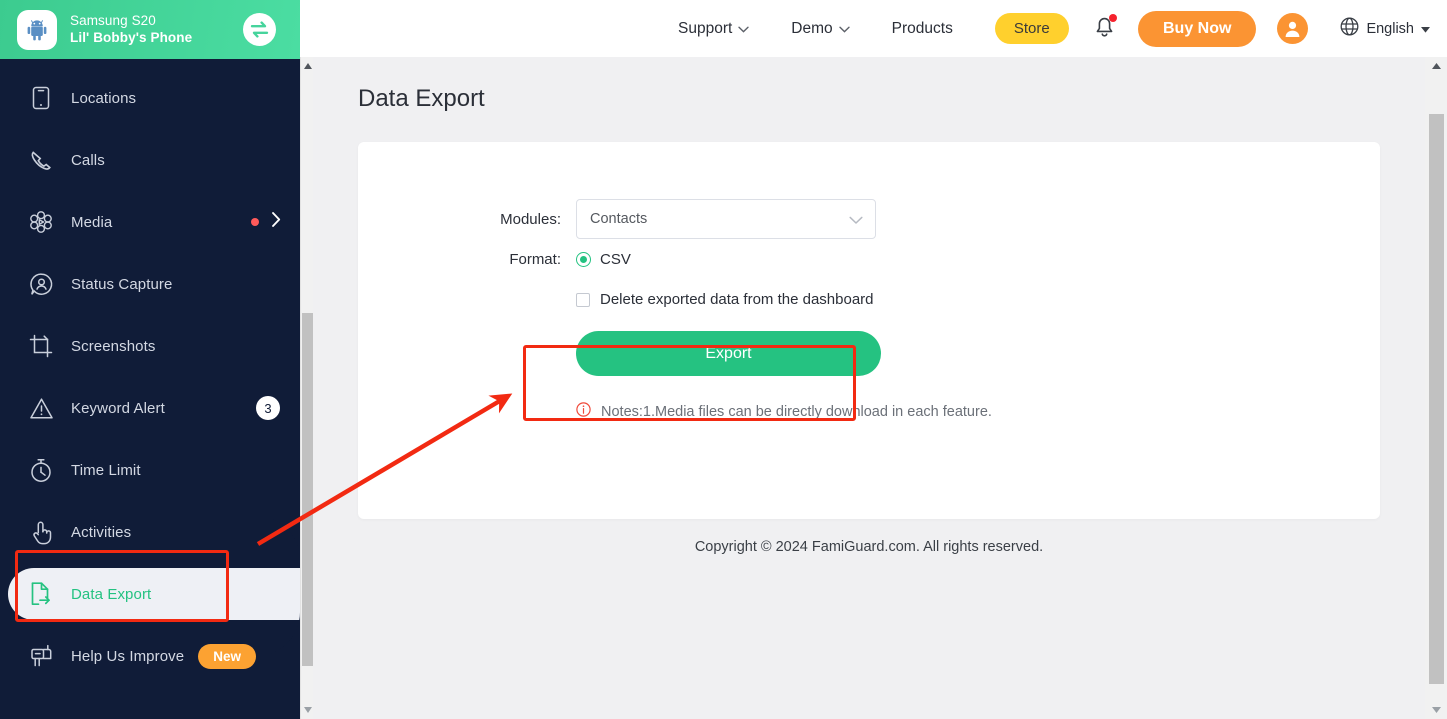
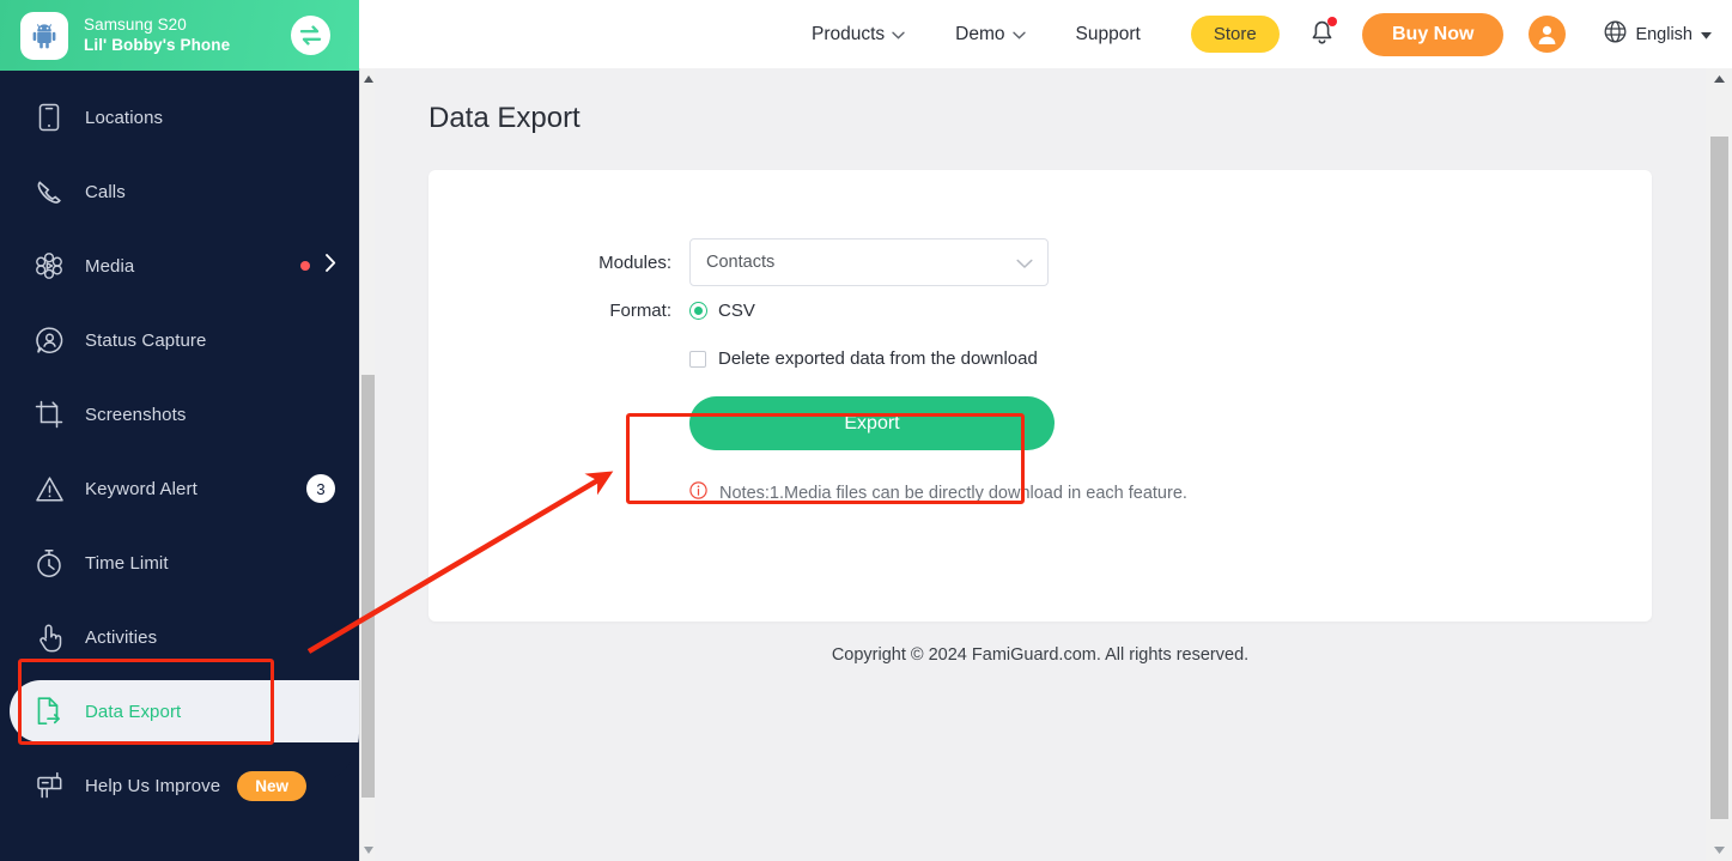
  Samsung S20
  Lil' Bobby's Phone
  Locations
  Calls
  Media
  Status Capture
  Screenshots
  Keyword Alert
  3
  Time Limit
  Activities
  Data Export
  Help Us Improve
  New
- Support
+ Products
  Demo
- Products
+ Support
  Store
  Buy Now
  English
  Data Export
  Modules:
  Contacts
  Format:
  CSV
- Delete exported data from the dashboard
+ Delete exported data from the download
  Export
  Notes:1.Media files can be directly download in each feature.
  Copyright © 2024 FamiGuard.com. All rights reserved.
